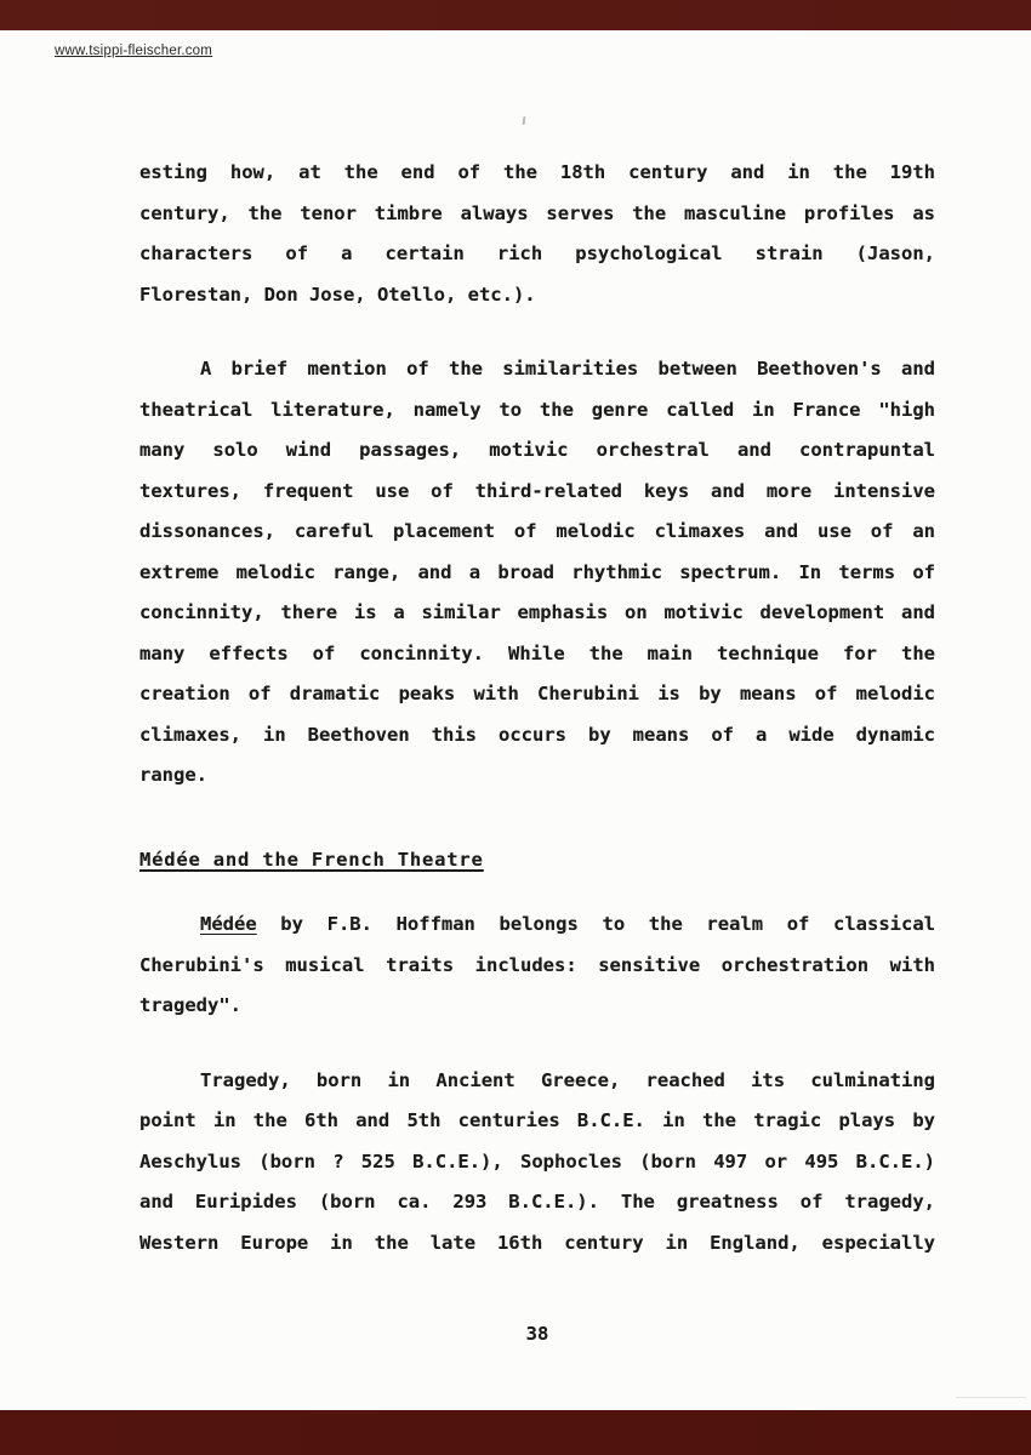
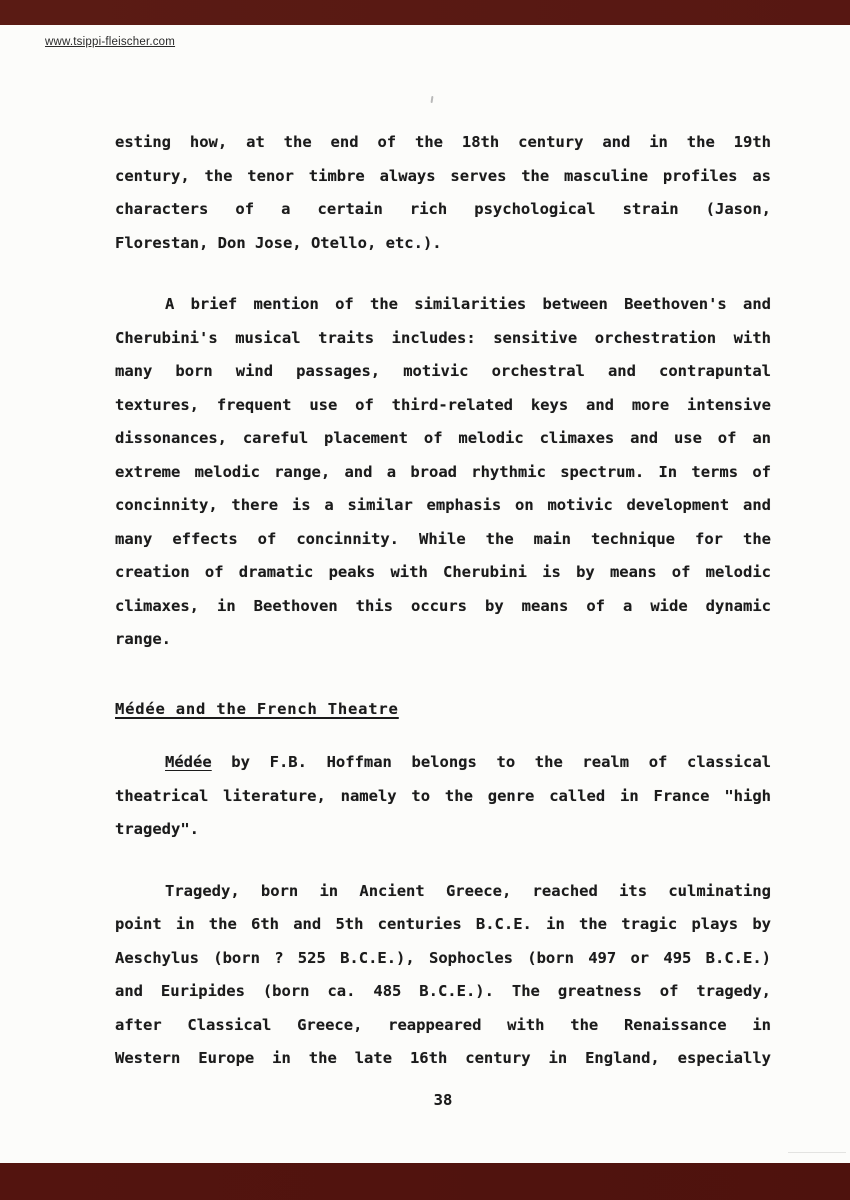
  www.tsippi-fleischer.com
  esting how, at the end of the 18th century and in the 19th
  century, the tenor timbre always serves the masculine profiles as
  characters of a certain rich psychological strain (Jason,
  Florestan, Don Jose, Otello, etc.).
  A brief mention of the similarities between Beethoven's and
- theatrical literature, namely to the genre called in France "high
+ Cherubini's musical traits includes: sensitive orchestration with
- many solo wind passages, motivic orchestral and contrapuntal
+ many born wind passages, motivic orchestral and contrapuntal
  textures, frequent use of third-related keys and more intensive
  dissonances, careful placement of melodic climaxes and use of an
  extreme melodic range, and a broad rhythmic spectrum. In terms of
  concinnity, there is a similar emphasis on motivic development and
  many effects of concinnity. While the main technique for the
  creation of dramatic peaks with Cherubini is by means of melodic
  climaxes, in Beethoven this occurs by means of a wide dynamic
  range.
  Médée and the French Theatre
  Médée by F.B. Hoffman belongs to the realm of classical
- Cherubini's musical traits includes: sensitive orchestration with
+ theatrical literature, namely to the genre called in France "high
  tragedy".
  Tragedy, born in Ancient Greece, reached its culminating
  point in the 6th and 5th centuries B.C.E. in the tragic plays by
  Aeschylus (born ? 525 B.C.E.), Sophocles (born 497 or 495 B.C.E.)
- and Euripides (born ca. 293 B.C.E.). The greatness of tragedy,
+ and Euripides (born ca. 485 B.C.E.). The greatness of tragedy,
+ after Classical Greece, reappeared with the Renaissance in
  Western Europe in the late 16th century in England, especially
  38
